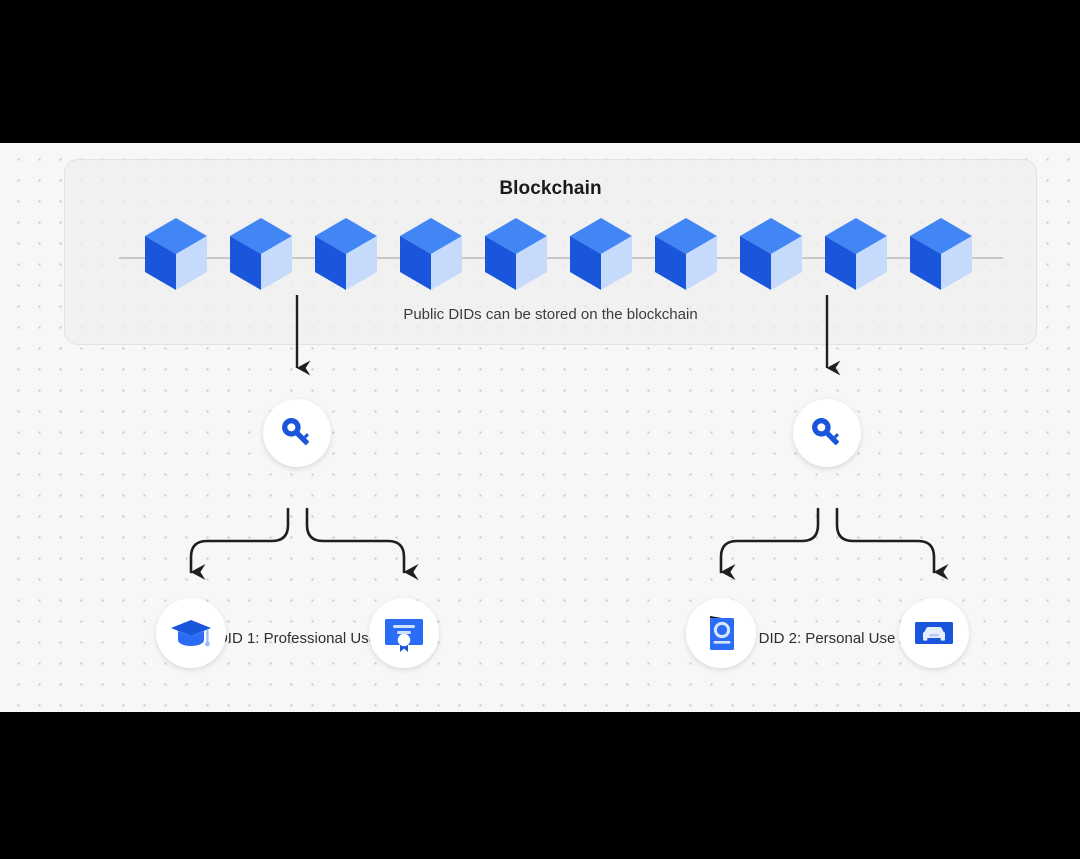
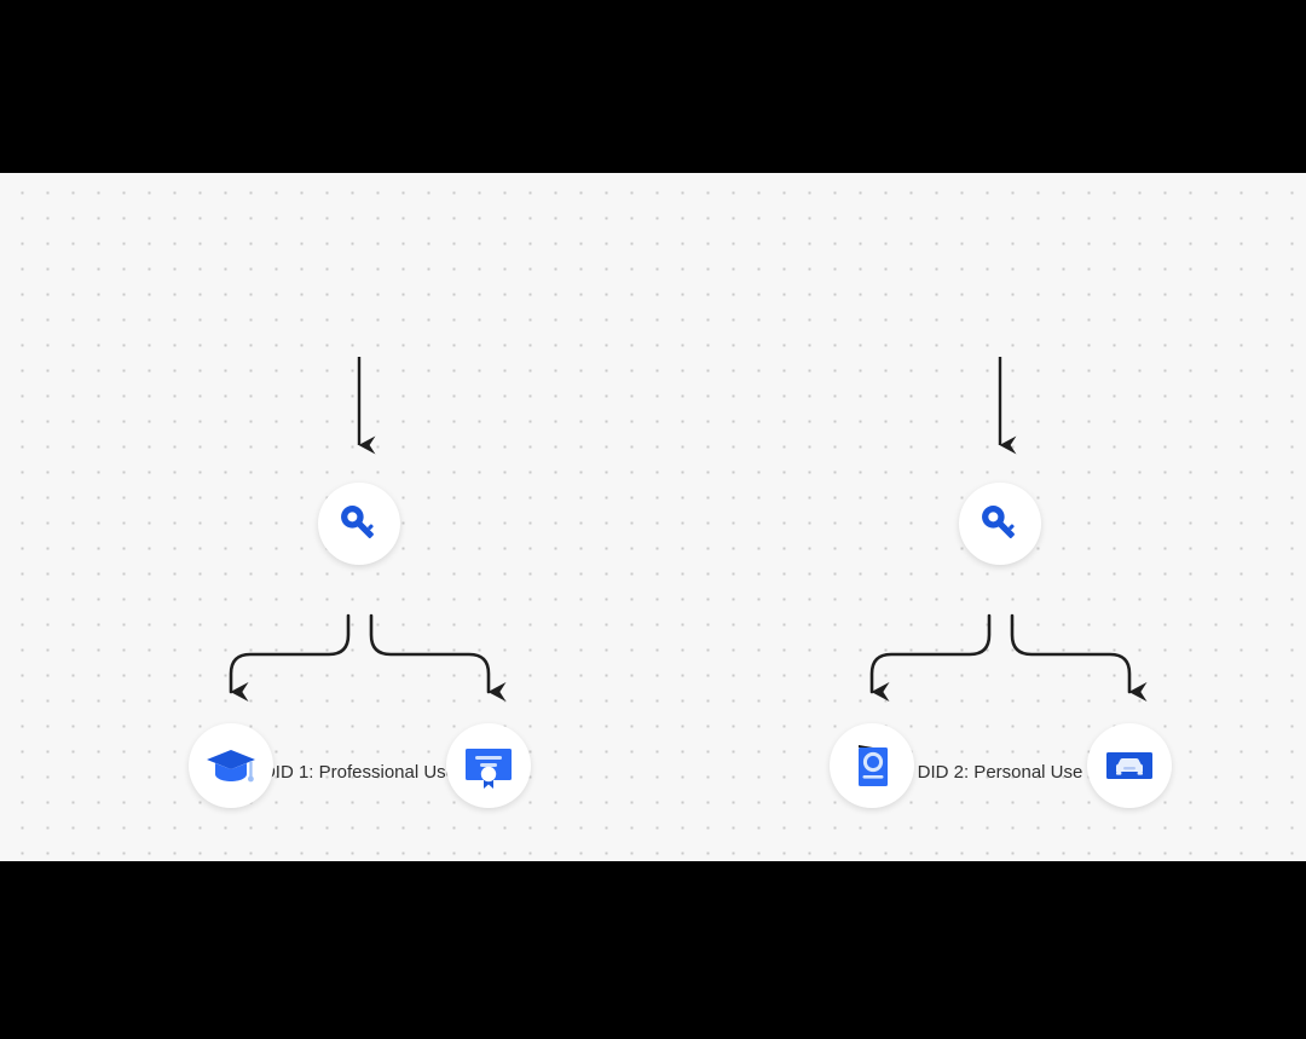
- Blockchain
- Public DIDs can be stored on the blockchain
  ID 1: Professional Us
  DID 2: Personal Use
